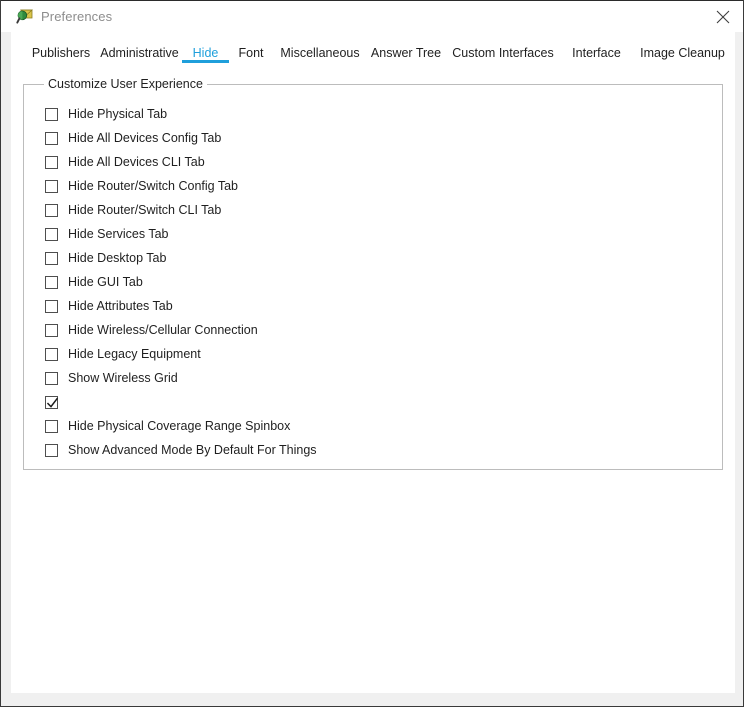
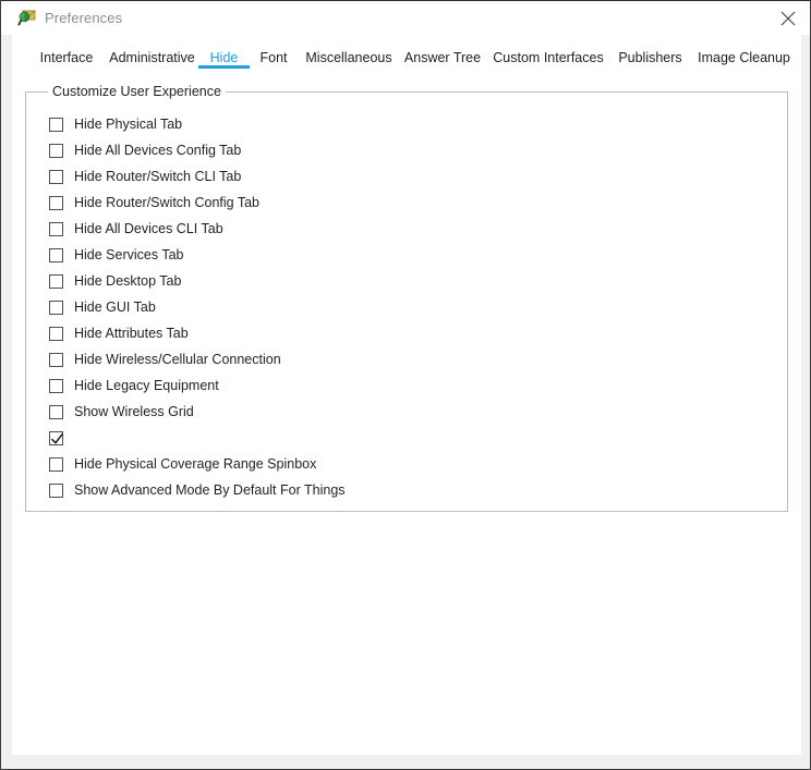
  Preferences
- Publishers
+ Interface
  Administrative
  Hide
  Font
  Miscellaneous
  Answer Tree
  Custom Interfaces
- Interface
+ Publishers
  Image Cleanup
  Customize User Experience
  Hide Physical Tab
  Hide All Devices Config Tab
- Hide All Devices CLI Tab
+ Hide Router/Switch CLI Tab
  Hide Router/Switch Config Tab
- Hide Router/Switch CLI Tab
+ Hide All Devices CLI Tab
  Hide Services Tab
  Hide Desktop Tab
  Hide GUI Tab
  Hide Attributes Tab
  Hide Wireless/Cellular Connection
  Hide Legacy Equipment
  Show Wireless Grid
  Hide Physical Coverage Range Spinbox
  Show Advanced Mode By Default For Things
